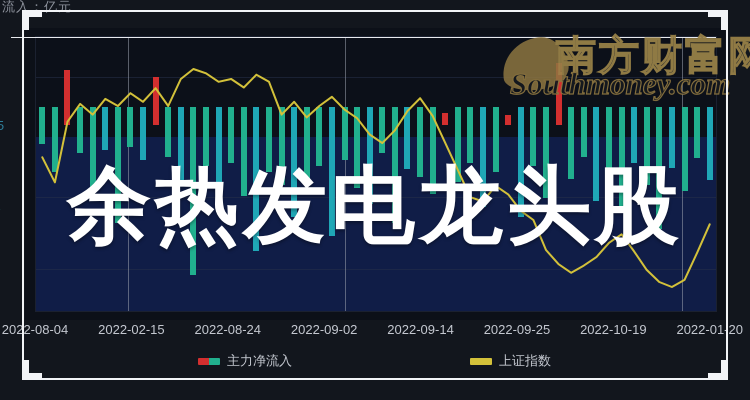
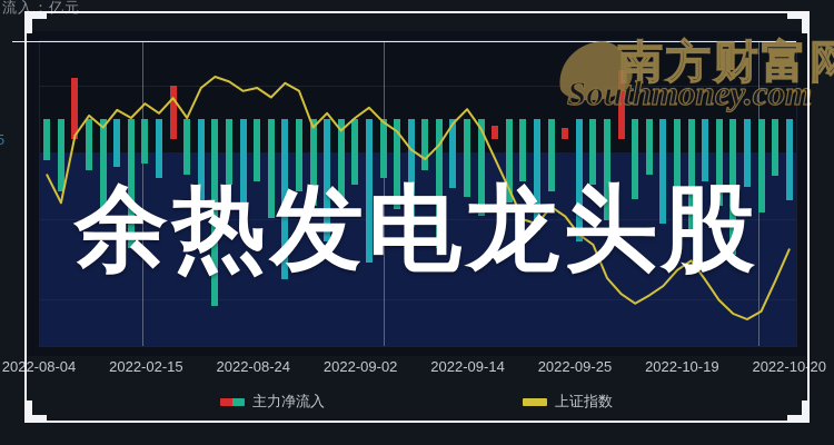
  流入：亿元
  2022-08-04
  2022-02-15
  2022-08-24
  2022-09-02
  2022-09-14
  2022-09-25
  2022-10-19
- 2022-01-20
+ 2022-10-20
  主力净流入
  上证指数
  南方财富
  Southmoney.com
  余热发电龙头股
